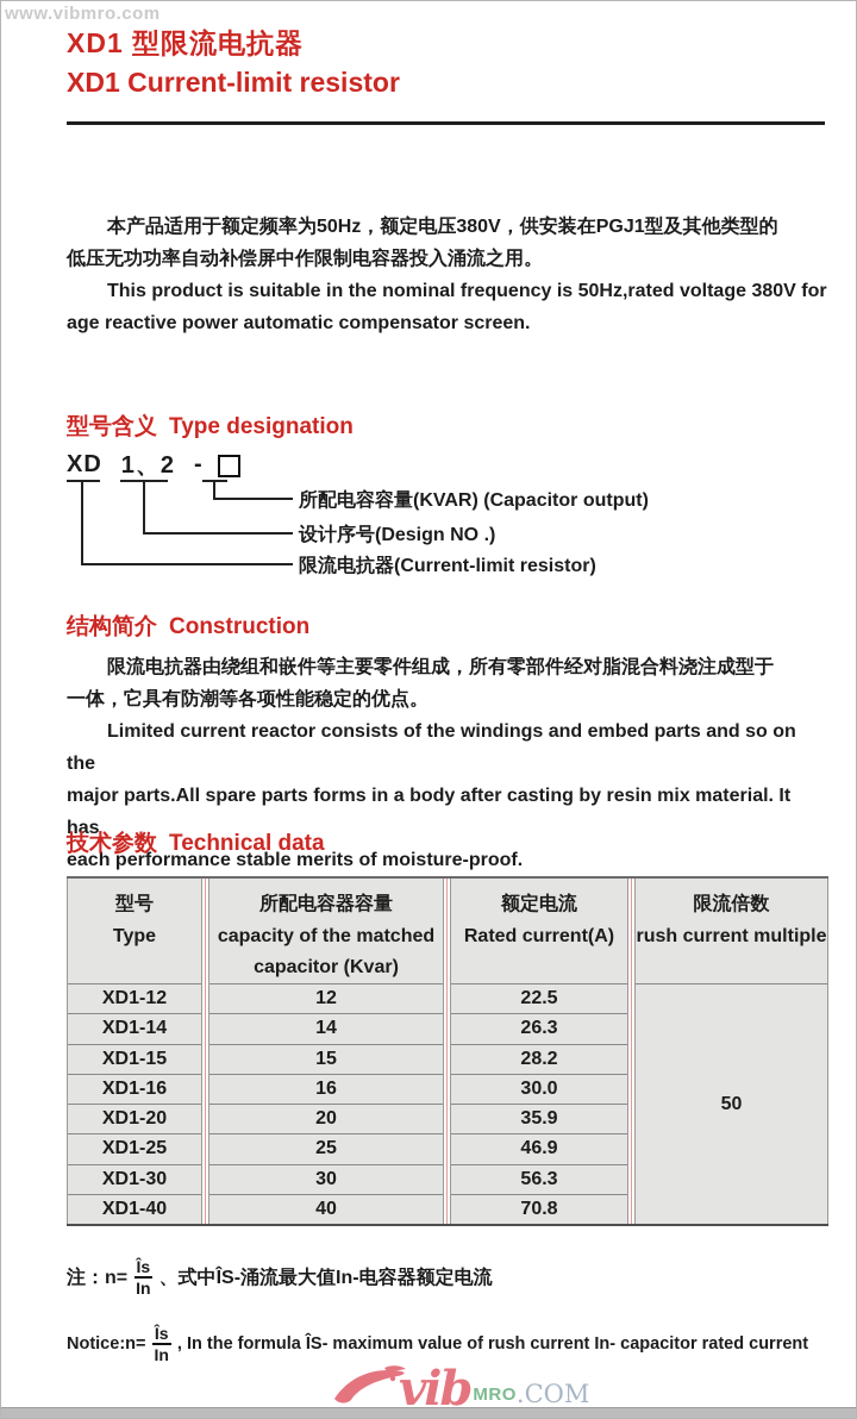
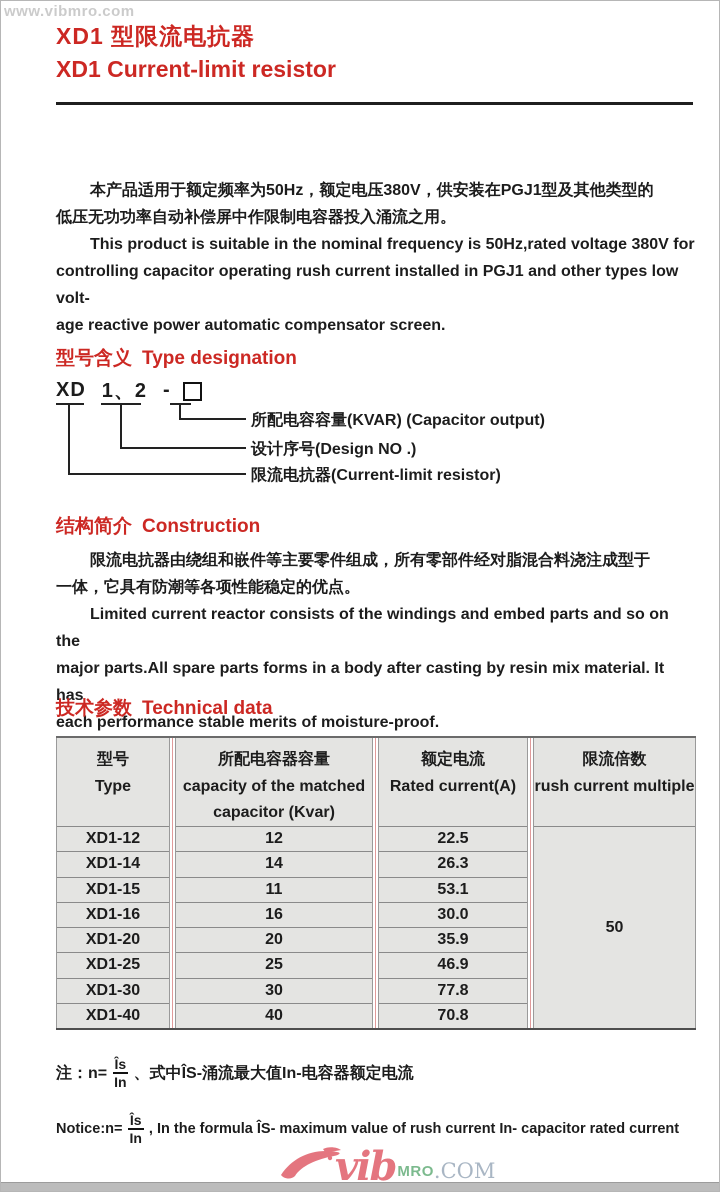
  www.vibmro.com
  XD1 型限流电抗器
  XD1 Current-limit resistor
  本产品适用于额定频率为50Hz，额定电压380V，供安装在PGJ1型及其他类型的
  低压无功功率自动补偿屏中作限制电容器投入涌流之用。
  This product is suitable in the nominal frequency is 50Hz,rated voltage 380V for
+ controlling capacitor operating rush current installed in PGJ1 and other types low volt-
  age reactive power automatic compensator screen.
  型号含义 Type designation
  XD
  1、2
  -
  所配电容容量(KVAR) (Capacitor output)
  设计序号(Design NO .)
  限流电抗器(Current-limit resistor)
  结构简介 Construction
  限流电抗器由绕组和嵌件等主要零件组成，所有零部件经对脂混合料浇注成型于
  一体，它具有防潮等各项性能稳定的优点。
  Limited current reactor consists of the windings and embed parts and so on the
  major parts.All spare parts forms in a body after casting by resin mix material. It has
  each performance stable merits of moisture-proof.
  技术参数 Technical data
  型号
  Type
  XD1-12
  XD1-14
  XD1-15
  XD1-16
  XD1-20
  XD1-25
  XD1-30
  XD1-40
  所配电容器容量
  capacity of the matched
  capacitor (Kvar)
  12
  14
- 15
+ 11
  16
  20
  25
  30
  40
  额定电流
  Rated current(A)
  22.5
  26.3
- 28.2
+ 53.1
  30.0
  35.9
  46.9
- 56.3
+ 77.8
  70.8
  限流倍数
  rush current multiple
  50
  注：n=
  Îs
  In
  、式中ÎS-涌流最大值In-电容器额定电流
  Notice:n=
  Îs
  In
  , In the formula ÎS- maximum value of rush current In- capacitor rated current
  vib
  MRO
  .COM
